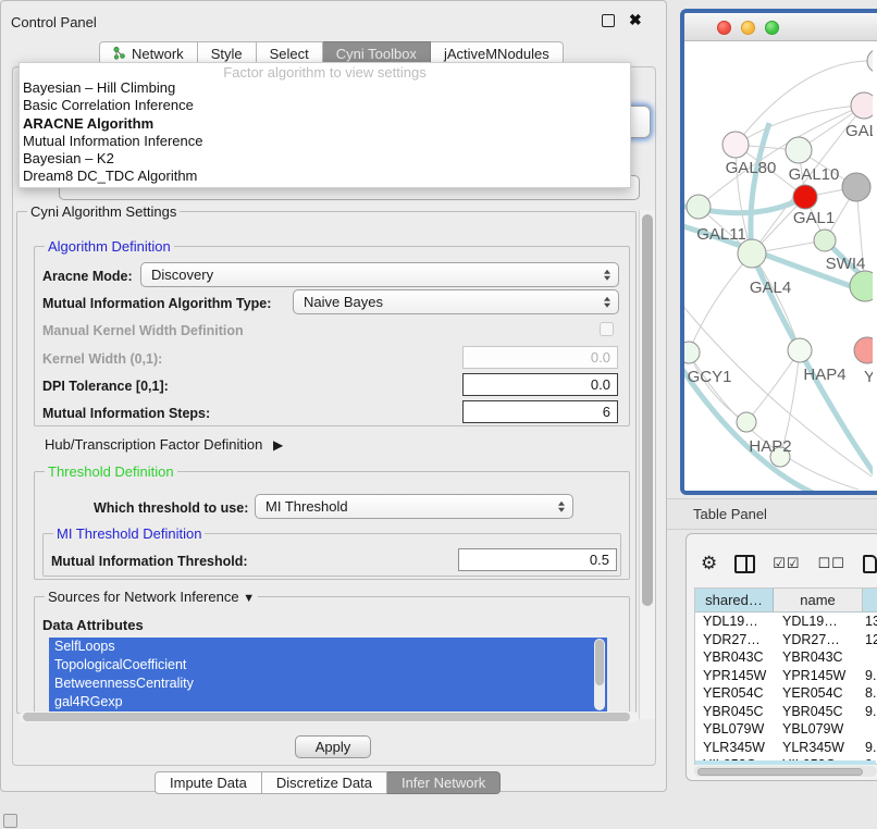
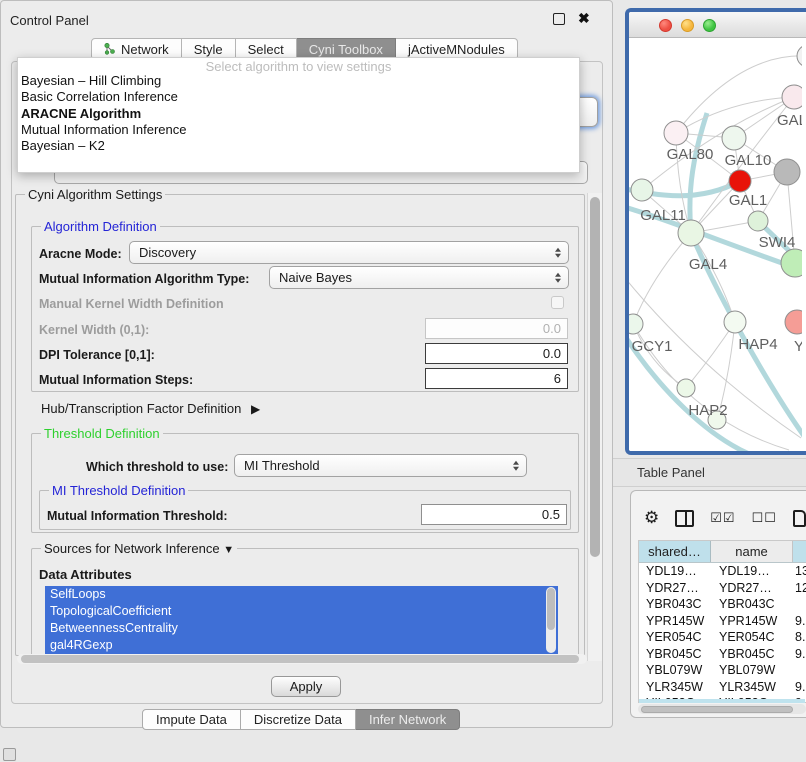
  Control Panel
  ✖
  Network
  Style
  Select
  Cyni Toolbox
  jActiveMNodules
  Cyni Algorithm Settings
  Algorithm Definition
  Aracne Mode:
  Discovery
  Mutual Information Algorithm Type:
  Naive Bayes
  Manual Kernel Width Definition
  Kernel Width (0,1):
  0.0
  DPI Tolerance [0,1]:
  0.0
  Mutual Information Steps:
  6
  Hub/Transcription Factor Definition ▶
  Threshold Definition
  Which threshold to use:
  MI Threshold
  MI Threshold Definition
  Mutual Information Threshold:
  0.5
  Sources for Network Inference ▼
  Data Attributes
  SelfLoops
  TopologicalCoefficient
  BetweennessCentrality
  gal4RGexp
  Apply
  Impute Data
  Discretize Data
  Infer Network
- Factor algorithm to view settings
+ Select algorithm to view settings
  Bayesian – Hill Climbing
  Basic Correlation Inference
  ARACNE Algorithm
  Mutual Information Inference
  Bayesian – K2
- Dream8 DC_TDC Algorithm
  GAL80
  GAL10
  GAL1
  GAL11
  SWI4
  GAL4
  GCY1
  HAP4
  Y
  HAP2
  Table Panel
  ⚙
  ☑☑
  ☐☐
  shared…
  name
  YDL19…
  YDL19…
  13
  YDR27…
  YDR27…
  12
  YBR043C
  YBR043C
  YPR145W
  YPR145W
  9.
  YER054C
  YER054C
  8.
  YBR045C
  YBR045C
  9.
  YBL079W
  YBL079W
  YLR345W
  YLR345W
  9.
